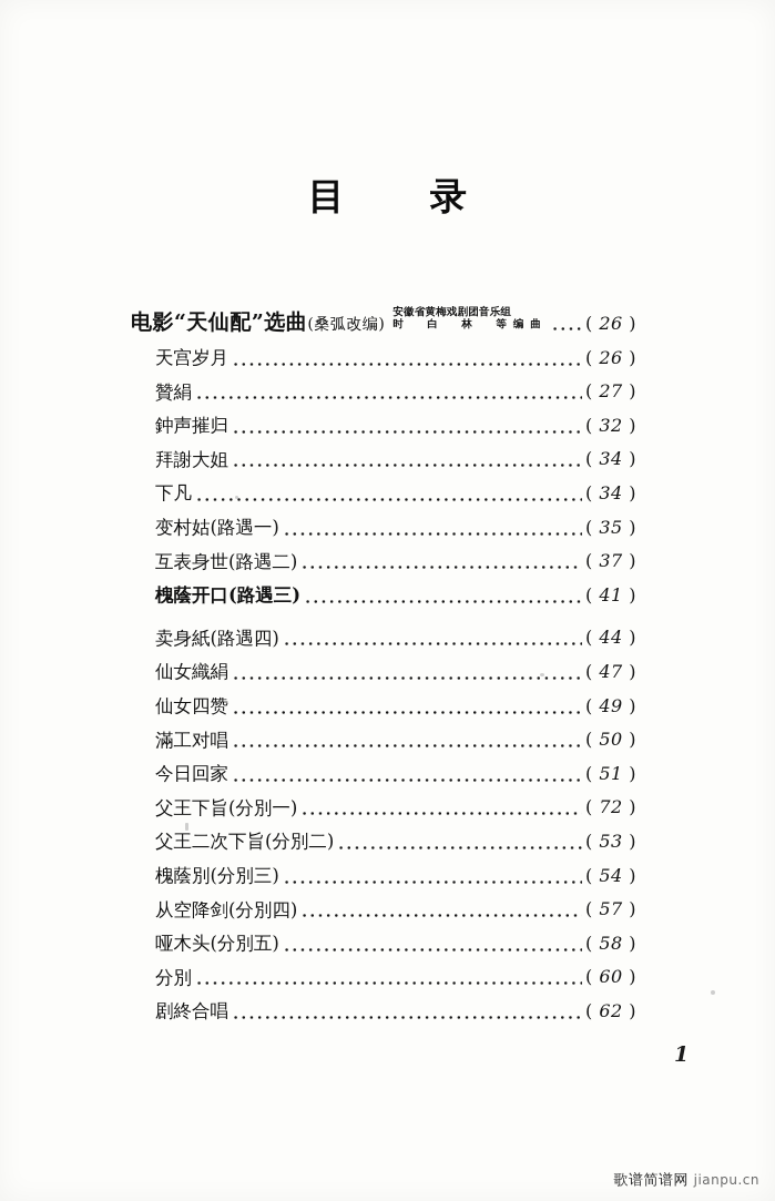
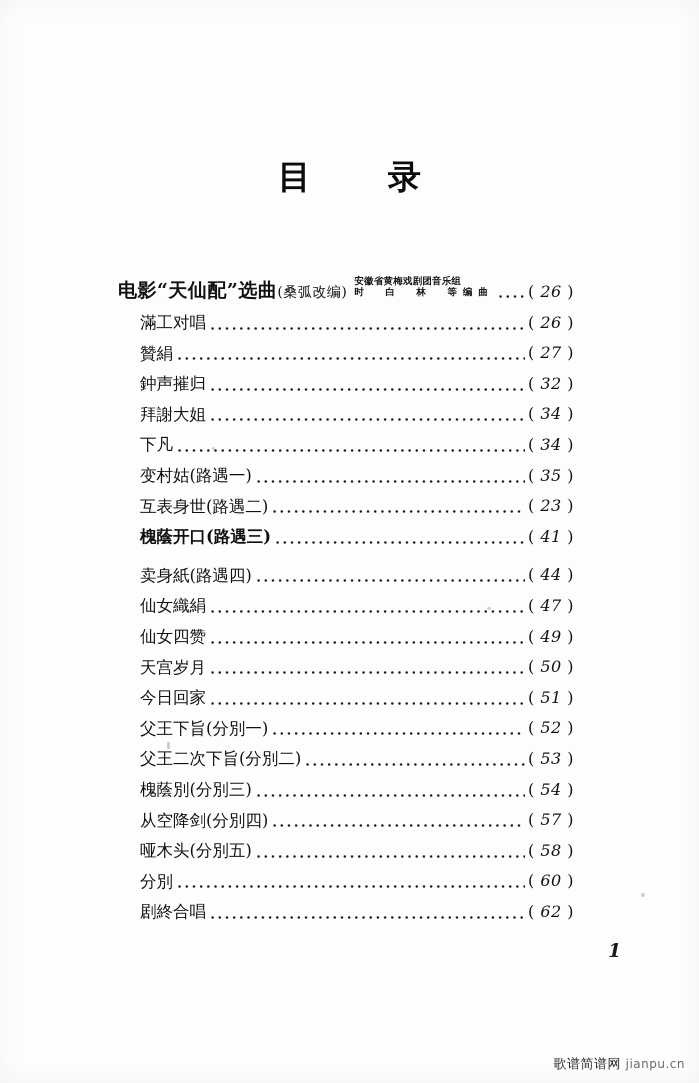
  目 录
  电影“天仙配”选曲(桑弧改编) 安徽省黄梅戏剧团音乐组
  时 白 林 等编曲
  ( 26 )
- 天宫岁月
+ 滿工对唱
  ( 26 )
  贊絹
  ( 27 )
  鈡声摧归
  ( 32 )
  拜謝大姐
  ( 34 )
  下凡
  ( 34 )
  变村姑(路遇一)
  ( 35 )
  互表身世(路遇二)
- ( 37 )
+ ( 23 )
  槐蔭开口(路遇三)
  ( 41 )
  卖身紙(路遇四)
  ( 44 )
  仙女織絹
  ( 47 )
  仙女四赞
  ( 49 )
- 滿工对唱
+ 天宫岁月
  ( 50 )
  今日回家
  ( 51 )
  父王下旨(分別一)
- ( 72 )
+ ( 52 )
  父王二次下旨(分別二)
  ( 53 )
  槐蔭別(分別三)
  ( 54 )
  从空降剑(分別四)
  ( 57 )
  哑木头(分別五)
  ( 58 )
  分別
  ( 60 )
  剧終合唱
  ( 62 )
  1
  歌谱简谱网 jianpu.cn
